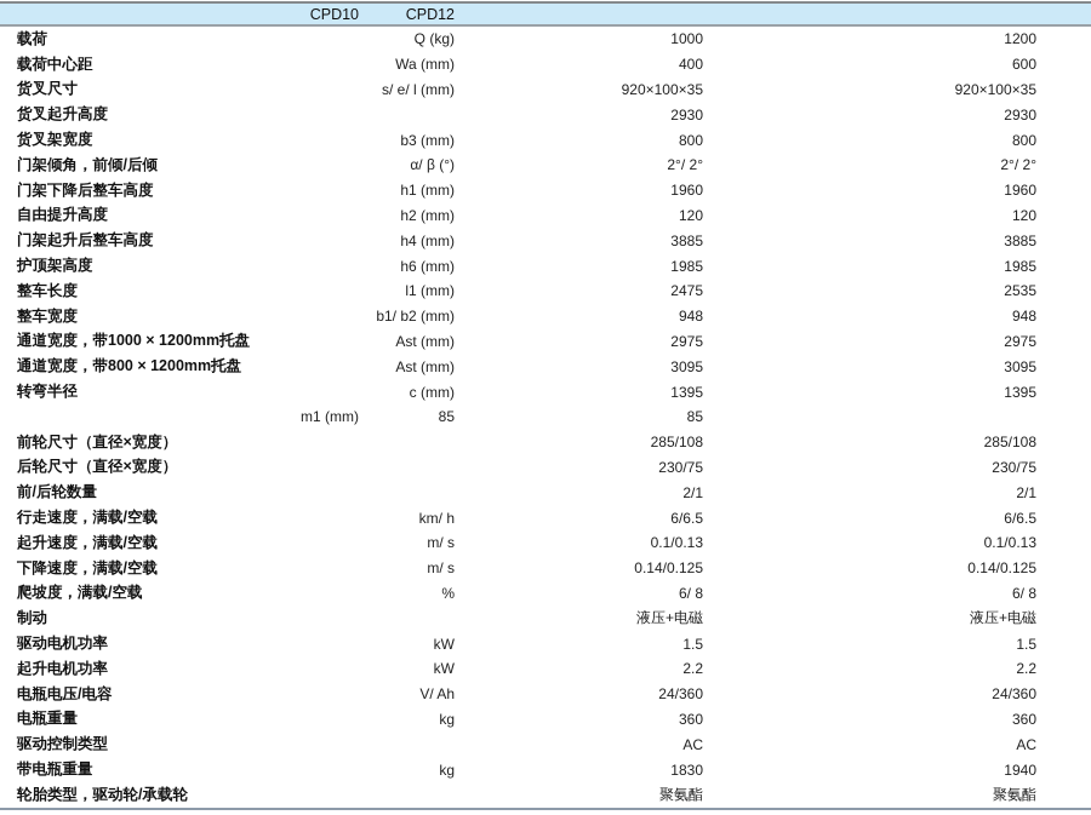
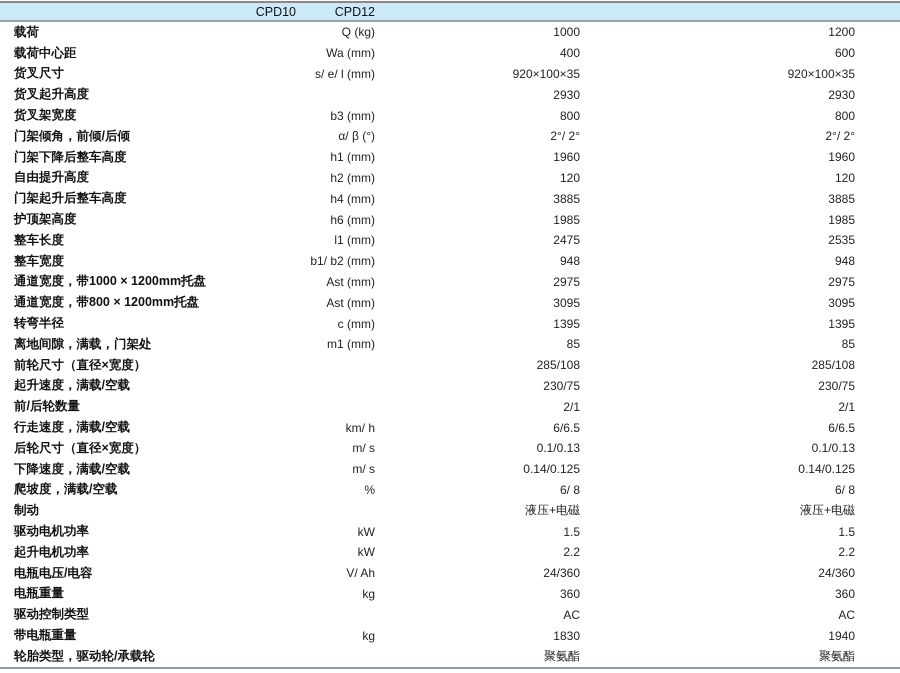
  CPD10
  CPD12
  载荷
  Q (kg)
  1000
  1200
  载荷中心距
  Wa (mm)
  400
  600
  货叉尺寸
  s/ e/ l (mm)
  920×100×35
  920×100×35
  货叉起升高度
  2930
  2930
  货叉架宽度
  b3 (mm)
  800
  800
  门架倾角，前倾/后倾
  α/ β (°)
  2°/ 2°
  2°/ 2°
  门架下降后整车高度
  h1 (mm)
  1960
  1960
  自由提升高度
  h2 (mm)
  120
  120
  门架起升后整车高度
  h4 (mm)
  3885
  3885
  护顶架高度
  h6 (mm)
  1985
  1985
  整车长度
  l1 (mm)
  2475
  2535
  整车宽度
  b1/ b2 (mm)
  948
  948
  通道宽度，带1000 × 1200mm托盘
  Ast (mm)
  2975
  2975
  通道宽度，带800 × 1200mm托盘
  Ast (mm)
  3095
  3095
  转弯半径
  c (mm)
  1395
  1395
+ 离地间隙，满载，门架处
  m1 (mm)
  85
  85
  前轮尺寸（直径×宽度）
  285/108
  285/108
- 后轮尺寸（直径×宽度）
+ 起升速度，满载/空载
  230/75
  230/75
  前/后轮数量
  2/1
  2/1
  行走速度，满载/空载
  km/ h
  6/6.5
  6/6.5
- 起升速度，满载/空载
+ 后轮尺寸（直径×宽度）
  m/ s
  0.1/0.13
  0.1/0.13
  下降速度，满载/空载
  m/ s
  0.14/0.125
  0.14/0.125
  爬坡度，满载/空载
  %
  6/ 8
  6/ 8
  制动
  液压+电磁
  液压+电磁
  驱动电机功率
  kW
  1.5
  1.5
  起升电机功率
  kW
  2.2
  2.2
  电瓶电压/电容
  V/ Ah
  24/360
  24/360
  电瓶重量
  kg
  360
  360
  驱动控制类型
  AC
  AC
  带电瓶重量
  kg
  1830
  1940
  轮胎类型，驱动轮/承载轮
  聚氨酯
  聚氨酯
